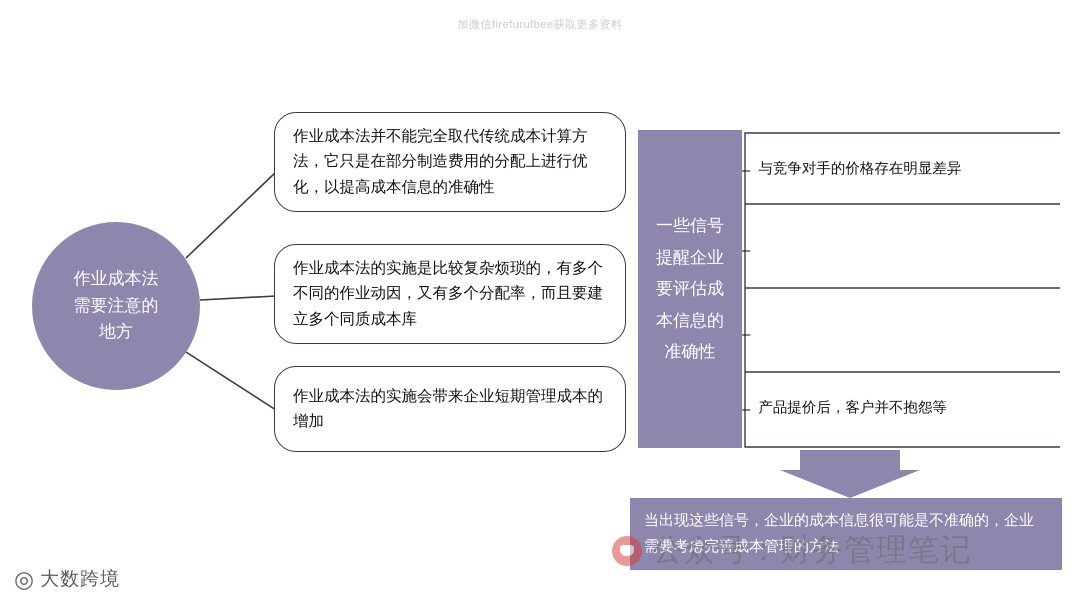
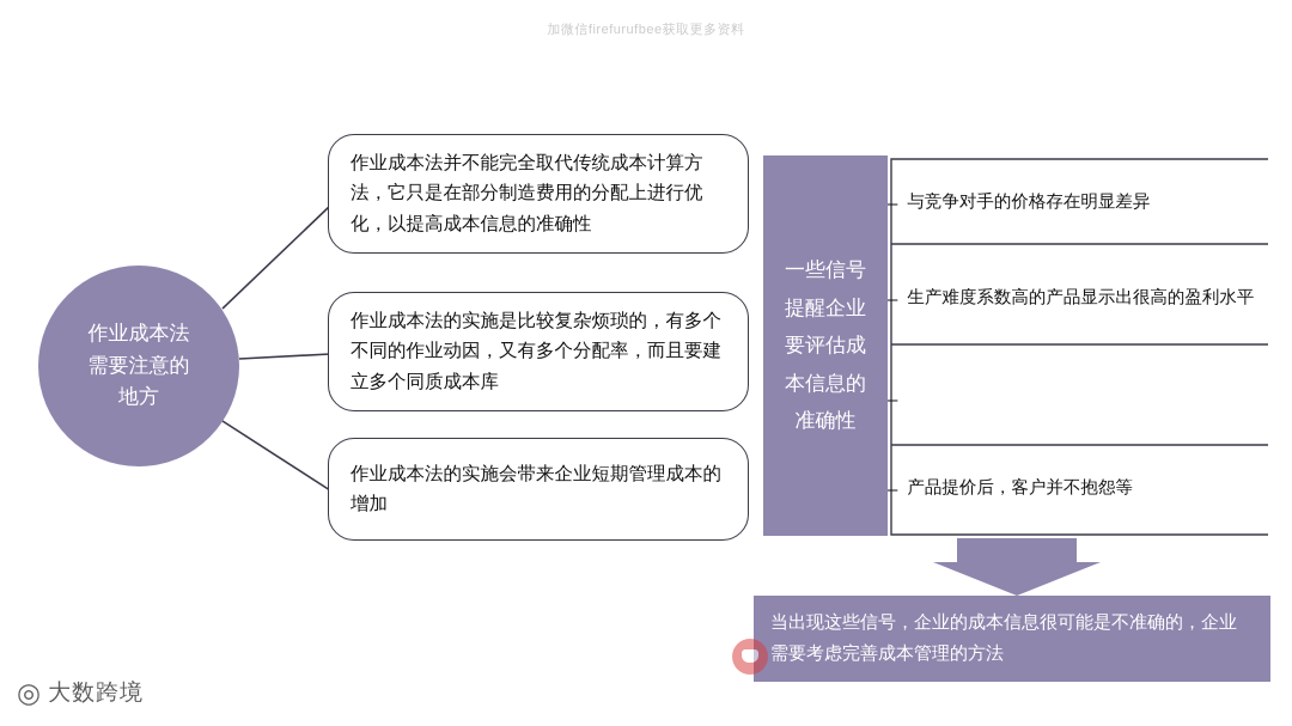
  加微信firefurufbee获取更多资料
  作业成本法
  需要注意的
  地方
  作业成本法并不能完全取代传统成本计算方法，它只是在部分制造费用的分配上进行优化，以提高成本信息的准确性
  作业成本法的实施是比较复杂烦琐的，有多个不同的作业动因，又有多个分配率，而且要建立多个同质成本库
  作业成本法的实施会带来企业短期管理成本的增加
  一些信号
  提醒企业
  要评估成
  本信息的
  准确性
  –
  与竞争对手的价格存在明显差异
  –
+ 生产难度系数高的产品显示出很高的盈利水平
  –
  –
  产品提价后，客户并不抱怨等
  当出现这些信号，企业的成本信息很可能是不准确的，企业需要考虑完善成本管理的方法
- 公众号：财务管理笔记
  ◎
  大数跨境
